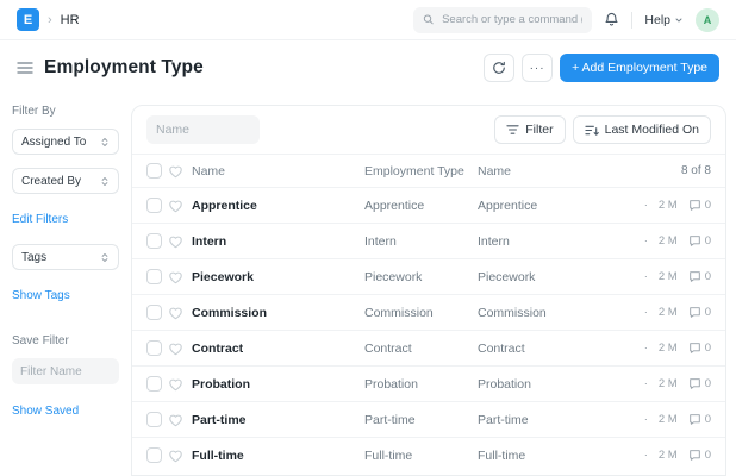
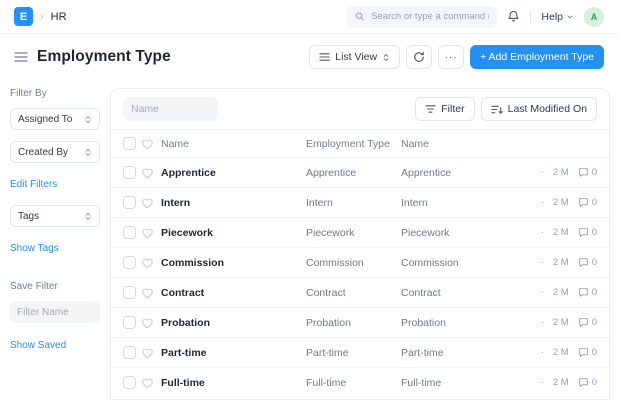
  E
  ›
  HR
  Search or type a command
  Help
  A
  Employment Type
+ List View
  ···
  + Add Employment Type
  Filter By
  Assigned To
  Created By
  Edit Filters
  Tags
  Show Tags
  Save Filter
  Filter Name Show Saved
  Name
  Filter
  Last Modified On
  Name
  Employment Type
  Name
- 8 of 8
  Apprentice
  Apprentice
  Apprentice
  ·
  2 M
  0
  Intern
  Intern
  Intern
  ·
  2 M
  0
  Piecework
  Piecework
  Piecework
  ·
  2 M
  0
  Commission
  Commission
  Commission
  ·
  2 M
  0
  Contract
  Contract
  Contract
  ·
  2 M
  0
  Probation
  Probation
  Probation
  ·
  2 M
  0
  Part-time
  Part-time
  Part-time
  ·
  2 M
  0
  Full-time
  Full-time
  Full-time
  ·
  2 M
  0
